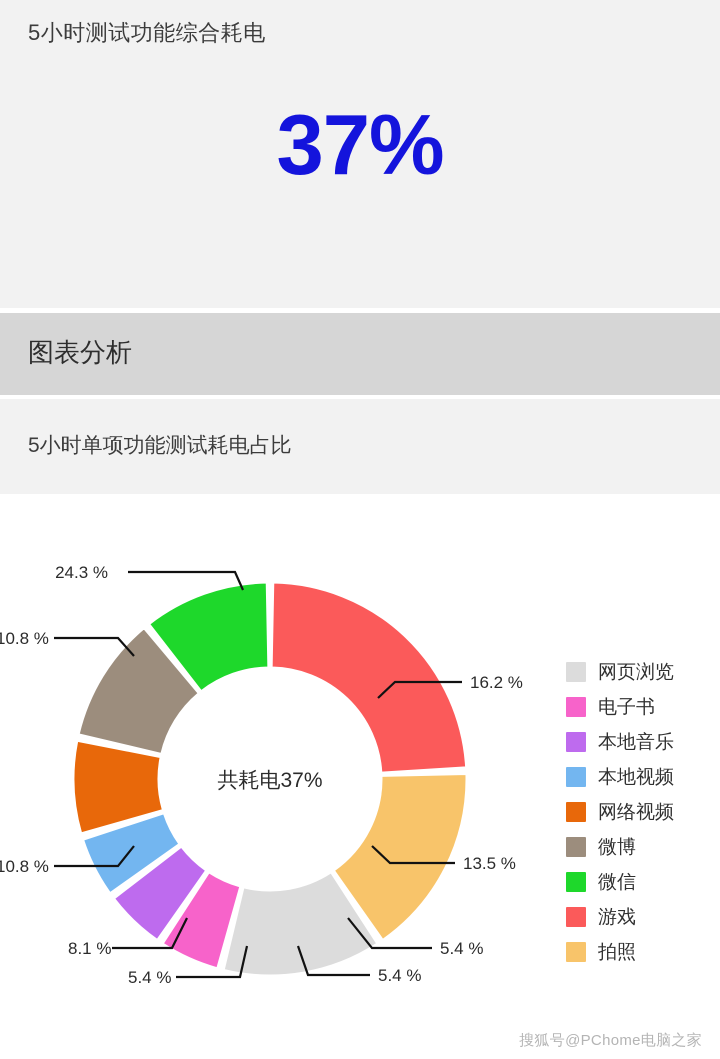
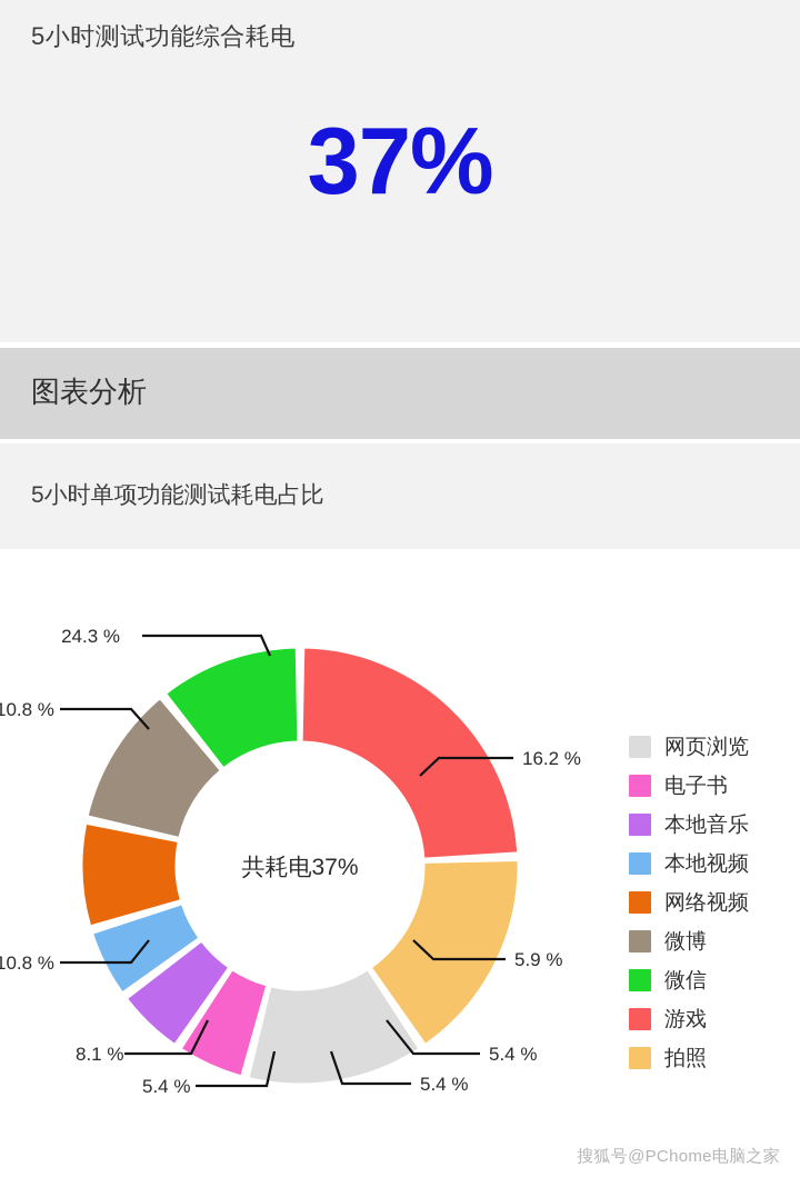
  5小时测试功能综合耗电
  37%
  图表分析
  5小时单项功能测试耗电占比
  24.3 %
  16.2 %
- 13.5 %
+ 5.9 %
  5.4 %
  5.4 %
  5.4 %
  8.1 %
  10.8 %
  10.8 %
  共耗电37%
  网页浏览
  电子书
  本地音乐
  本地视频
  网络视频
  微博
  微信
  游戏
  拍照
  搜狐号@PChome电脑之家
